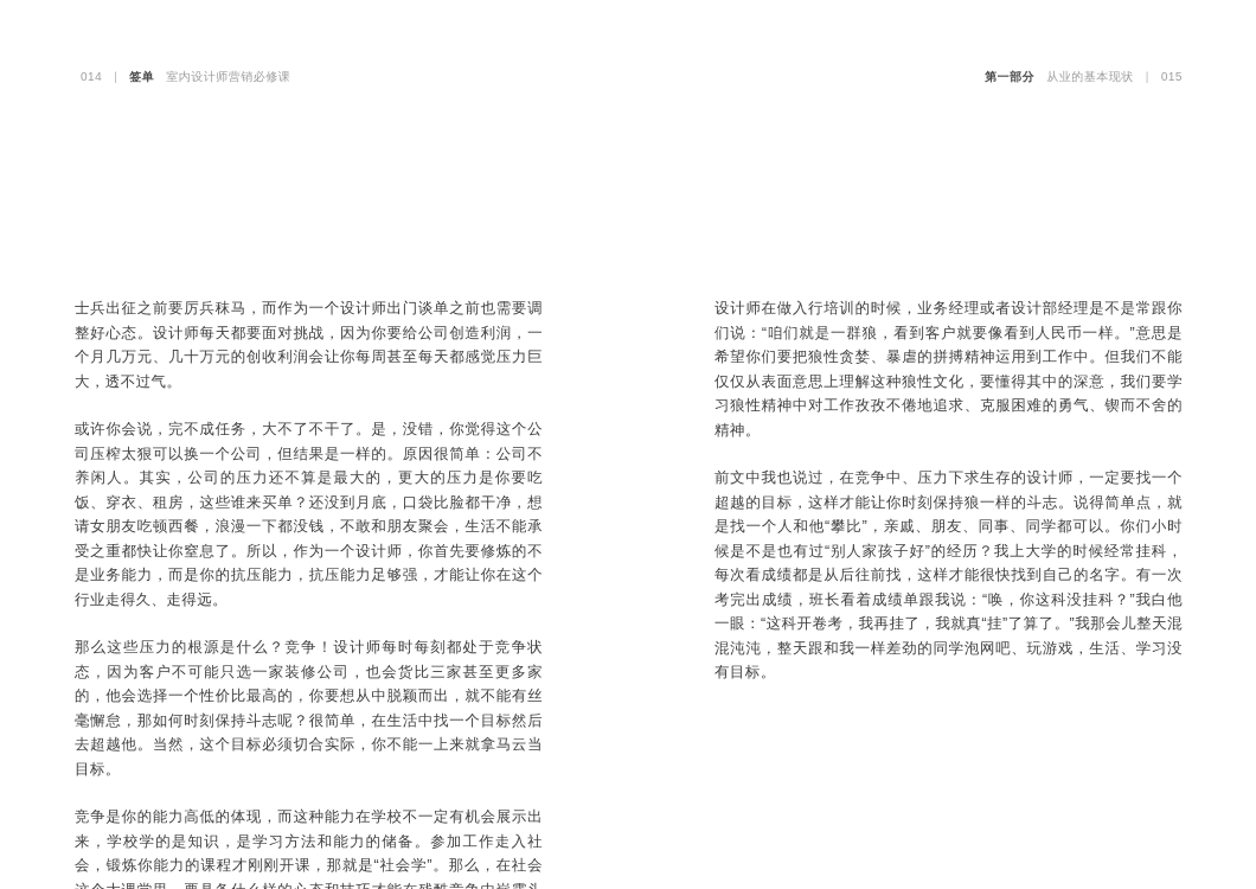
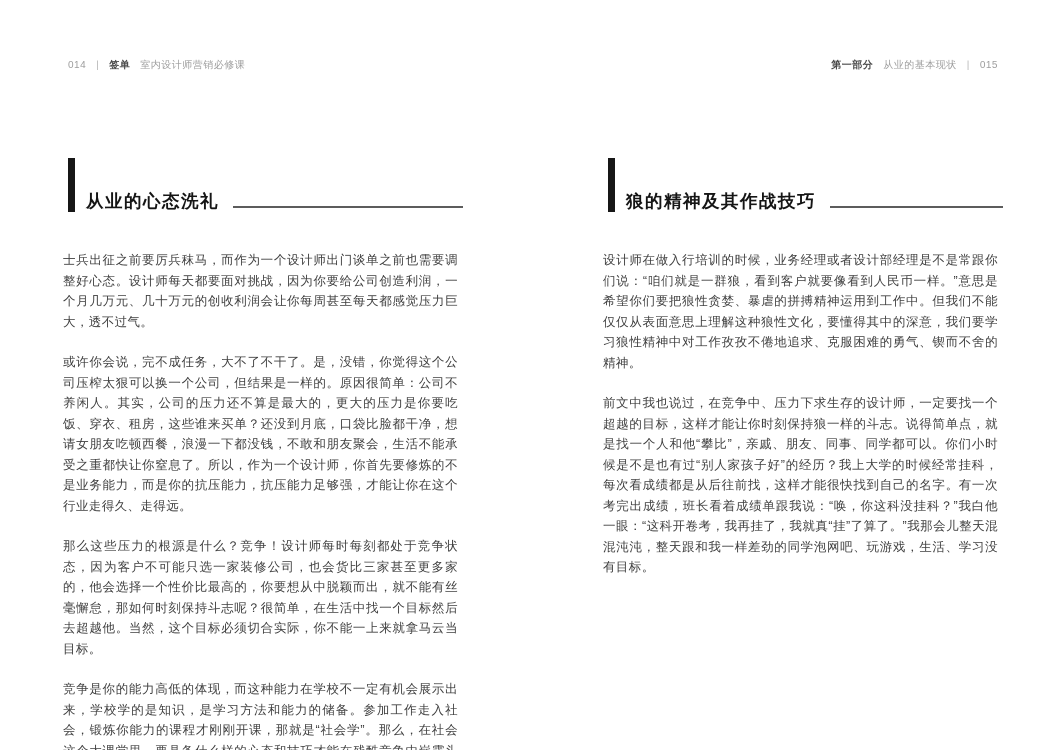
  014
  |
  签单
  室内设计师营销必修课
  第一部分
  从业的基本现状
  |
  015
+ 从业的心态洗礼
+ 狼的精神及其作战技巧
  士兵出征之前要厉兵秣马，而作为一个设计师出门谈单之前也需要调整好心态。设计师每天都要面对挑战，因为你要给公司创造利润，一个月几万元、几十万元的创收利润会让你每周甚至每天都感觉压力巨大，透不过气。
  或许你会说，完不成任务，大不了不干了。是，没错，你觉得这个公司压榨太狠可以换一个公司，但结果是一样的。原因很简单：公司不养闲人。其实，公司的压力还不算是最大的，更大的压力是你要吃饭、穿衣、租房，这些谁来买单？还没到月底，口袋比脸都干净，想请女朋友吃顿西餐，浪漫一下都没钱，不敢和朋友聚会，生活不能承受之重都快让你窒息了。所以，作为一个设计师，你首先要修炼的不是业务能力，而是你的抗压能力，抗压能力足够强，才能让你在这个行业走得久、走得远。
  那么这些压力的根源是什么？竞争！设计师每时每刻都处于竞争状态，因为客户不可能只选一家装修公司，也会货比三家甚至更多家的，他会选择一个性价比最高的，你要想从中脱颖而出，就不能有丝毫懈怠，那如何时刻保持斗志呢？很简单，在生活中找一个目标然后去超越他。当然，这个目标必须切合实际，你不能一上来就拿马云当目标。
  设计师在做入行培训的时候，业务经理或者设计部经理是不是常跟你们说：“咱们就是一群狼，看到客户就要像看到人民币一样。”意思是希望你们要把狼性贪婪、暴虐的拼搏精神运用到工作中。但我们不能仅仅从表面意思上理解这种狼性文化，要懂得其中的深意，我们要学习狼性精神中对工作孜孜不倦地追求、克服困难的勇气、锲而不舍的精神。
  前文中我也说过，在竞争中、压力下求生存的设计师，一定要找一个超越的目标，这样才能让你时刻保持狼一样的斗志。说得简单点，就是找一个人和他“攀比”，亲戚、朋友、同事、同学都可以。你们小时候是不是也有过“别人家孩子好”的经历？我上大学的时候经常挂科，每次看成绩都是从后往前找，这样才能很快找到自己的名字。有一次考完出成绩，班长看着成绩单跟我说：“唤，你这科没挂科？”我白他一眼：“这科开卷考，我再挂了，我就真“挂”了算了。”我那会儿整天混混沌沌，整天跟和我一样差劲的同学泡网吧、玩游戏，生活、学习没有目标。
